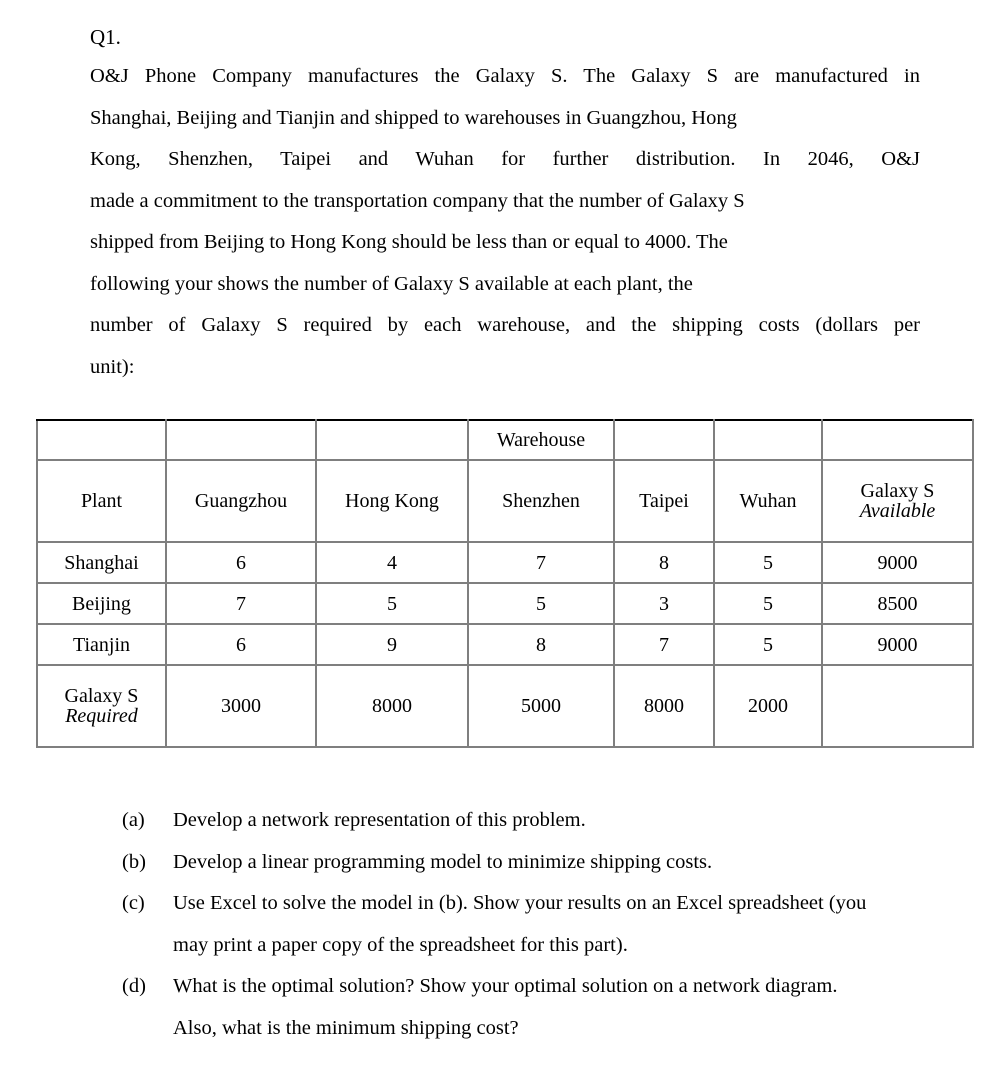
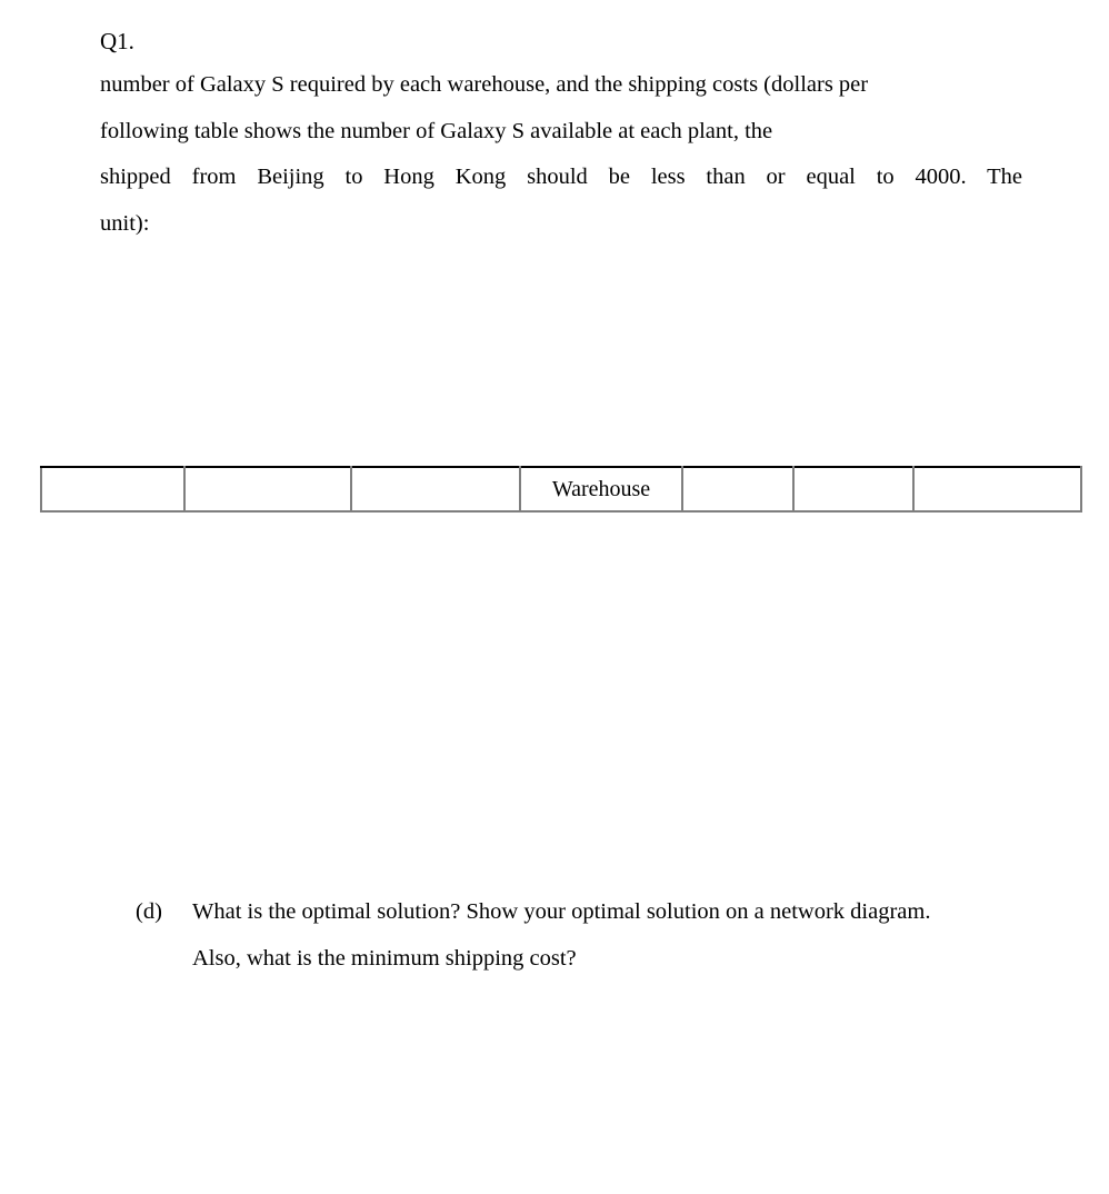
  Q1.
- O&J Phone Company manufactures the Galaxy S. The Galaxy S are manufactured in
- Shanghai, Beijing and Tianjin and shipped to warehouses in Guangzhou, Hong
- Kong, Shenzhen, Taipei and Wuhan for further distribution. In 2046, O&J
- made a commitment to the transportation company that the number of Galaxy S
- shipped from Beijing to Hong Kong should be less than or equal to 4000. The
+ number of Galaxy S required by each warehouse, and the shipping costs (dollars per
- following your shows the number of Galaxy S available at each plant, the
+ following table shows the number of Galaxy S available at each plant, the
- number of Galaxy S required by each warehouse, and the shipping costs (dollars per
+ shipped from Beijing to Hong Kong should be less than or equal to 4000. The
  unit):
  			Warehouse
- Plant	Guangzhou	Hong Kong	Shenzhen	Taipei	Wuhan	Galaxy S Available
- Shanghai	6	4	7	8	5	9000
- Beijing	7	5	5	3	5	8500
- Tianjin	6	9	8	7	5	9000
- Galaxy S Required	3000	8000	5000	8000	2000
- (a)
- Develop a network representation of this problem.
- (b)
- Develop a linear programming model to minimize shipping costs.
- (c)
- Use Excel to solve the model in (b). Show your results on an Excel spreadsheet (you may print a paper copy of the spreadsheet for this part).
  (d)
  What is the optimal solution? Show your optimal solution on a network diagram. Also, what is the minimum shipping cost?
